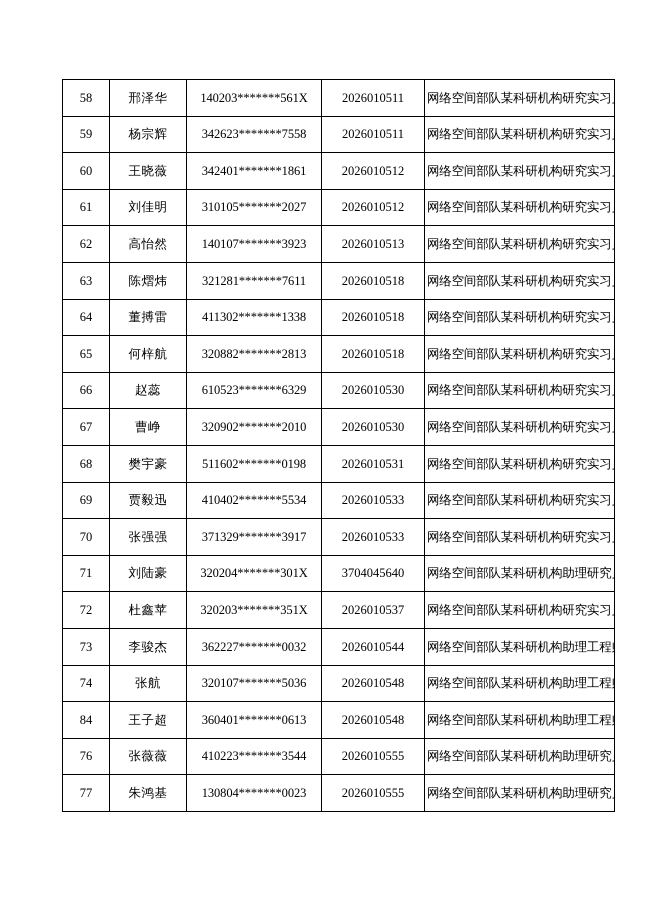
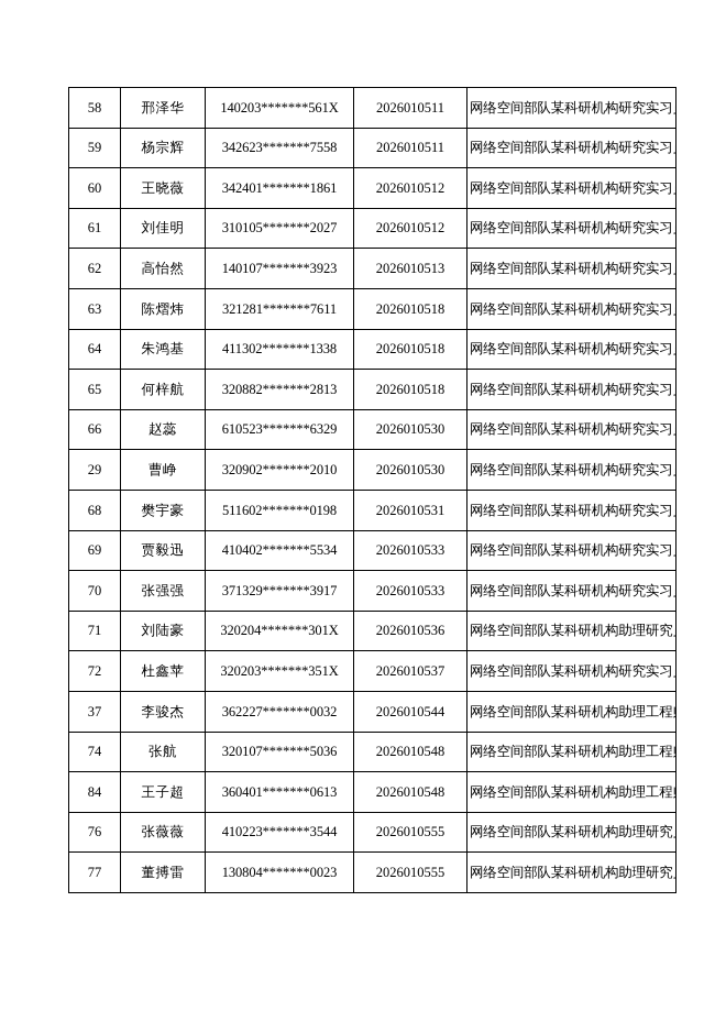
  58	邢泽华	140203*******561X	2026010511	网络空间部队某科研机构研究实习
  59	杨宗辉	342623*******7558	2026010511	网络空间部队某科研机构研究实习
  60	王晓薇	342401*******1861	2026010512	网络空间部队某科研机构研究实习
  61	刘佳明	310105*******2027	2026010512	网络空间部队某科研机构研究实习
  62	高怡然	140107*******3923	2026010513	网络空间部队某科研机构研究实习
  63	陈熠炜	321281*******7611	2026010518	网络空间部队某科研机构研究实习
- 64	董搏雷	411302*******1338	2026010518	网络空间部队某科研机构研究实习
+ 64	朱鸿基	411302*******1338	2026010518	网络空间部队某科研机构研究实习
  65	何梓航	320882*******2813	2026010518	网络空间部队某科研机构研究实习
  66	赵蕊	610523*******6329	2026010530	网络空间部队某科研机构研究实习
- 67	曹峥	320902*******2010	2026010530	网络空间部队某科研机构研究实习
+ 29	曹峥	320902*******2010	2026010530	网络空间部队某科研机构研究实习
  68	樊宇豪	511602*******0198	2026010531	网络空间部队某科研机构研究实习
  69	贾毅迅	410402*******5534	2026010533	网络空间部队某科研机构研究实习
  70	张强强	371329*******3917	2026010533	网络空间部队某科研机构研究实习
- 71	刘陆豪	320204*******301X	3704045640	网络空间部队某科研机构助理研究
+ 71	刘陆豪	320204*******301X	2026010536	网络空间部队某科研机构助理研究
  72	杜鑫苹	320203*******351X	2026010537	网络空间部队某科研机构研究实习
- 73	李骏杰	362227*******0032	2026010544	网络空间部队某科研机构助理工程
+ 37	李骏杰	362227*******0032	2026010544	网络空间部队某科研机构助理工程
  74	张航	320107*******5036	2026010548	网络空间部队某科研机构助理工程
  84	王子超	360401*******0613	2026010548	网络空间部队某科研机构助理工程
  76	张薇薇	410223*******3544	2026010555	网络空间部队某科研机构助理研究
- 77	朱鸿基	130804*******0023	2026010555	网络空间部队某科研机构助理研究
+ 77	董搏雷	130804*******0023	2026010555	网络空间部队某科研机构助理研究
